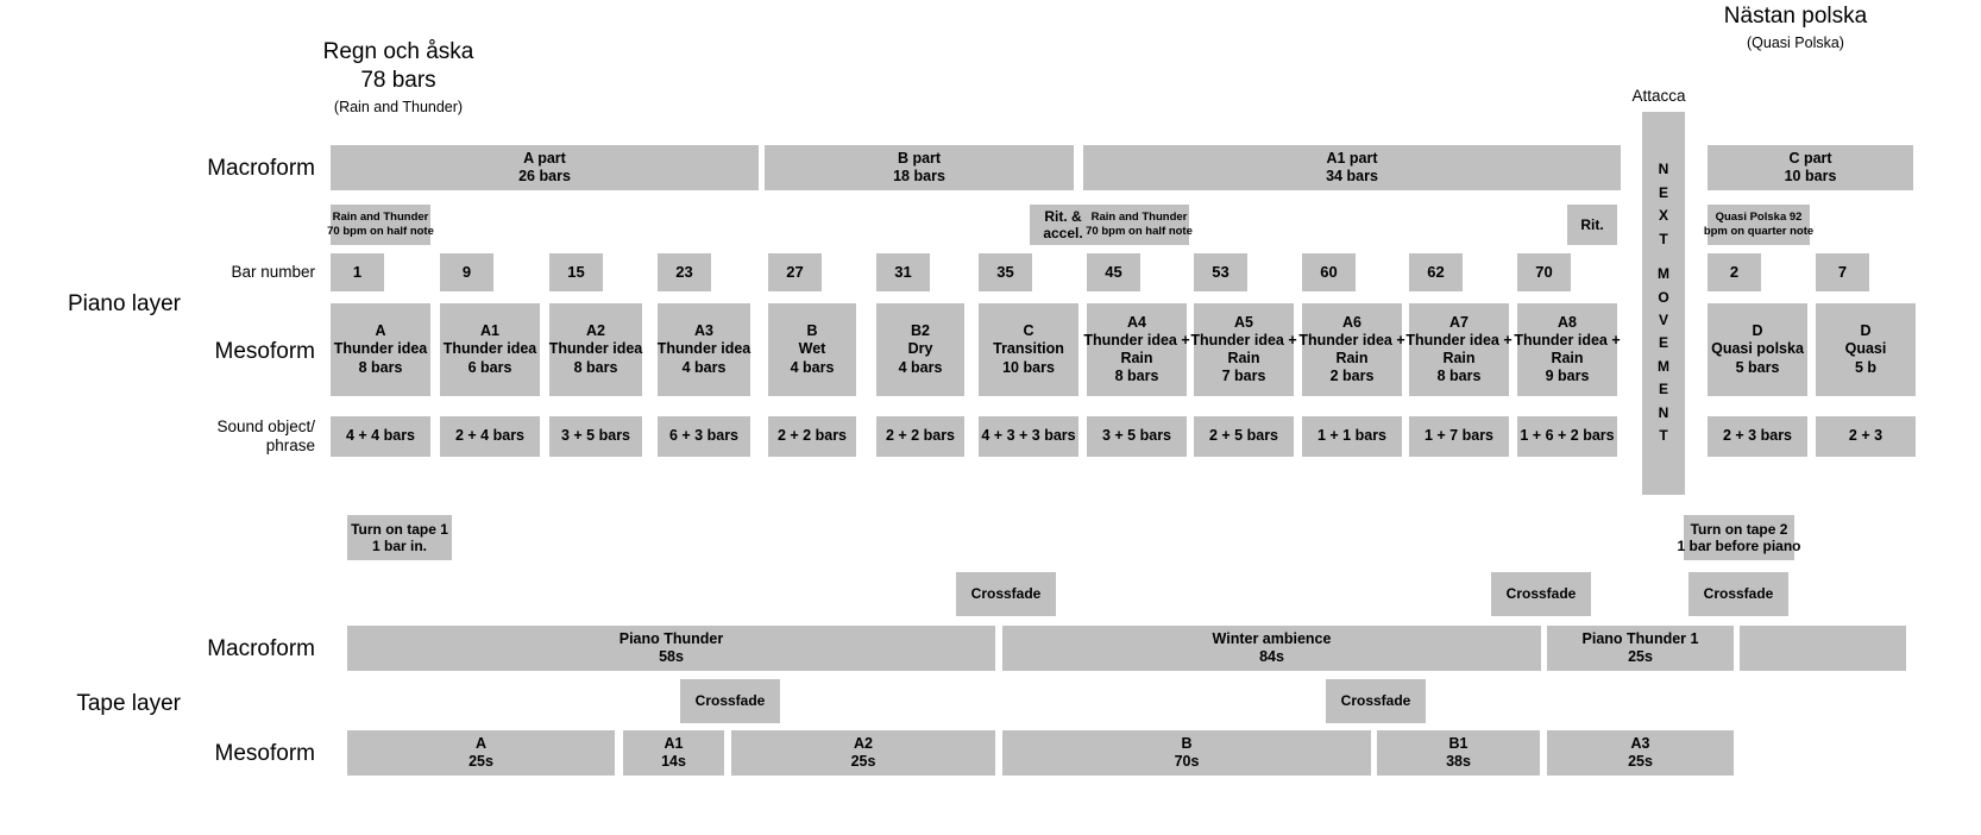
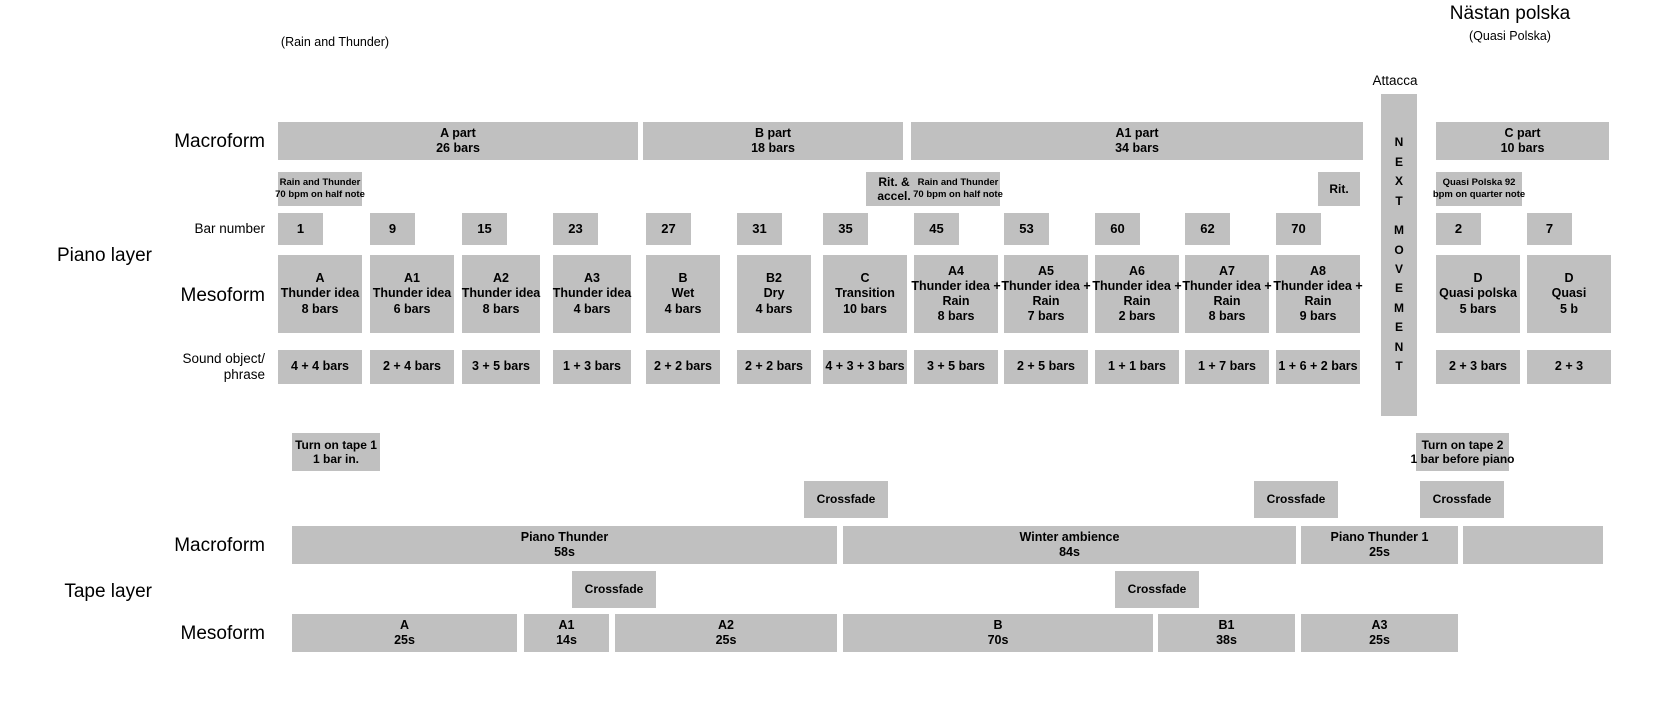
- Regn och åska
- 78 bars
  (Rain and Thunder)
  Nästan polska
  (Quasi Polska)
  Attacca
  N
  E
  X
  T
  M
  O
  V
  E
  M
  E
  N
  T
  Macroform
  Bar number
  Mesoform
  Sound object/
  phrase
  Piano layer
  Tape layer
  Macroform
  Mesoform
  A part
  26 bars
  B part
  18 bars
  A1 part
  34 bars
  C part
  10 bars
  Rain and Thunder
  70 bpm on half note
  Rit. &
  accel.
  Rain and Thunder
  70 bpm on half note
  Rit.
  Quasi Polska 92
  bpm on quarter note
  1
  9
  15
  23
  27
  31
  35
  45
  53
  60
  62
  70
  2
  7
  A
  Thunder idea
  8 bars
  A1
  Thunder idea
  6 bars
  A2
  Thunder idea
  8 bars
  A3
  Thunder idea
  4 bars
  B
  Wet
  4 bars
  B2
  Dry
  4 bars
  C
  Transition
  10 bars
  A4
  Thunder idea +
  Rain
  8 bars
  A5
  Thunder idea +
  Rain
  7 bars
  A6
  Thunder idea +
  Rain
  2 bars
  A7
  Thunder idea +
  Rain
  8 bars
  A8
  Thunder idea +
  Rain
  9 bars
  D
  Quasi polska
  5 bars
  D
  Quasi
  5 b
  4 + 4 bars
  2 + 4 bars
  3 + 5 bars
- 6 + 3 bars
+ 1 + 3 bars
  2 + 2 bars
  2 + 2 bars
  4 + 3 + 3 bars
  3 + 5 bars
  2 + 5 bars
  1 + 1 bars
  1 + 7 bars
  1 + 6 + 2 bars
  2 + 3 bars
  2 + 3
  Turn on tape 1
  1 bar in.
  Turn on tape 2
  1 bar before piano
  Crossfade
  Crossfade
  Crossfade
  Piano Thunder
  58s
  Winter ambience
  84s
  Piano Thunder 1
  25s
  Crossfade
  Crossfade
  A
  25s
  A1
  14s
  A2
  25s
  B
  70s
  B1
  38s
  A3
  25s
